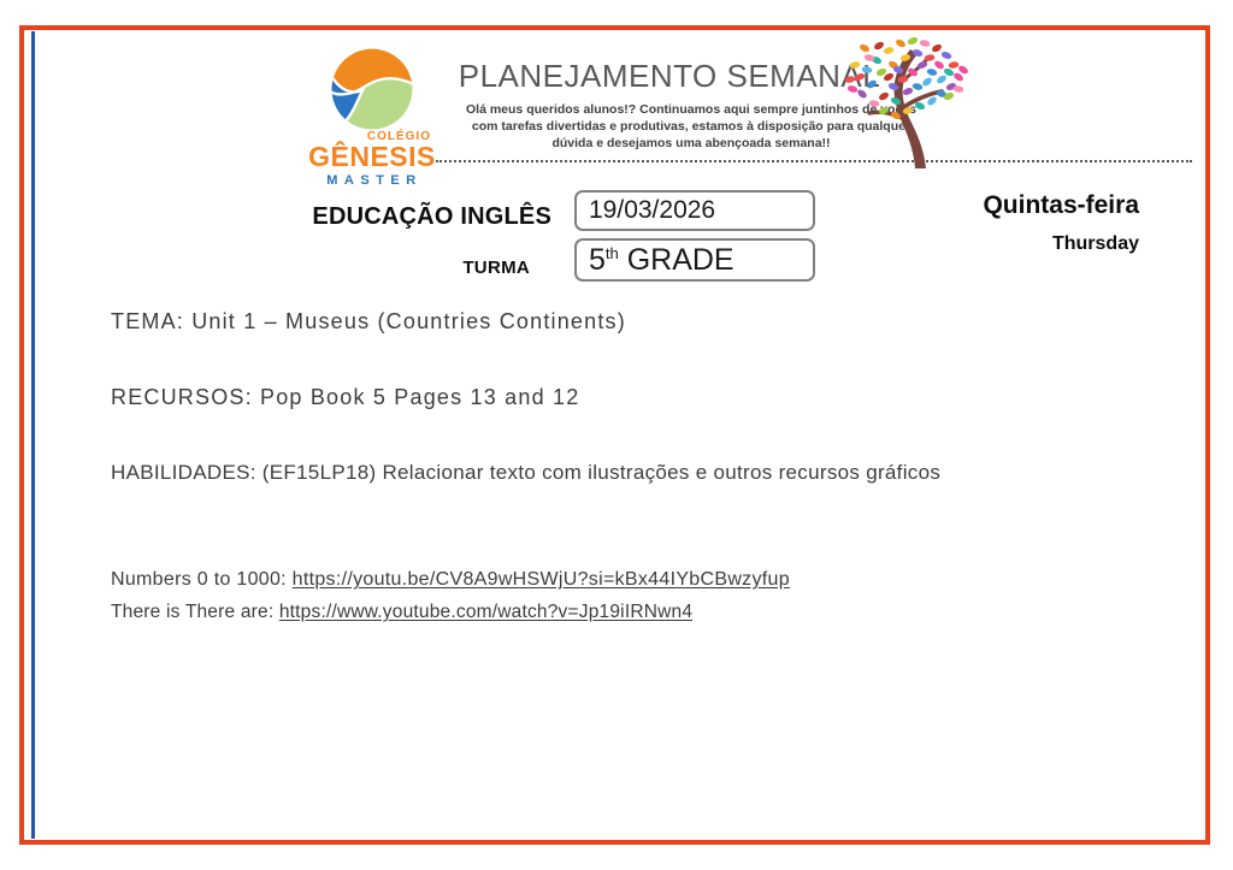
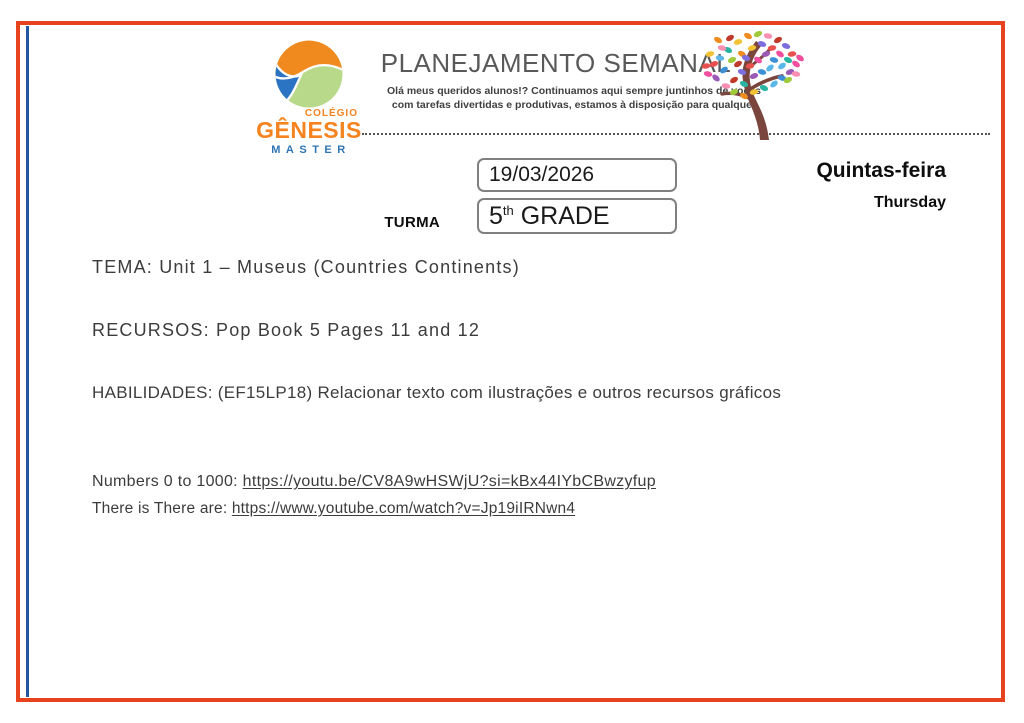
  COLÉGIO
  GÊNESIS
  MASTER
  PLANEJAMENTO SEMANAL
  Olá meus queridos alunos!? Continuamos aqui sempre juntinhos deo
  com tarefas divertidas e produtivas, estamos à disposição para qualque
- dúvida e desejamos uma abençoada semana!!
- EDUCAÇÃO INGLÊS
  19/03/2026
  Quintas-feira
  Thursday
  TURMA
  5th GRADE
  TEMA: Unit 1 – Museus (Countries Continents)
- RECURSOS: Pop Book 5 Pages 13 and 12
+ RECURSOS: Pop Book 5 Pages 11 and 12
  HABILIDADES: (EF15LP18) Relacionar texto com ilustrações e outros recursos gráficos
  Numbers 0 to 1000: https://youtu.be/CV8A9wHSWjU?si=kBx44IYbCBwzyfup
  There is There are: https://www.youtube.com/watch?v=Jp19iIRNwn4
